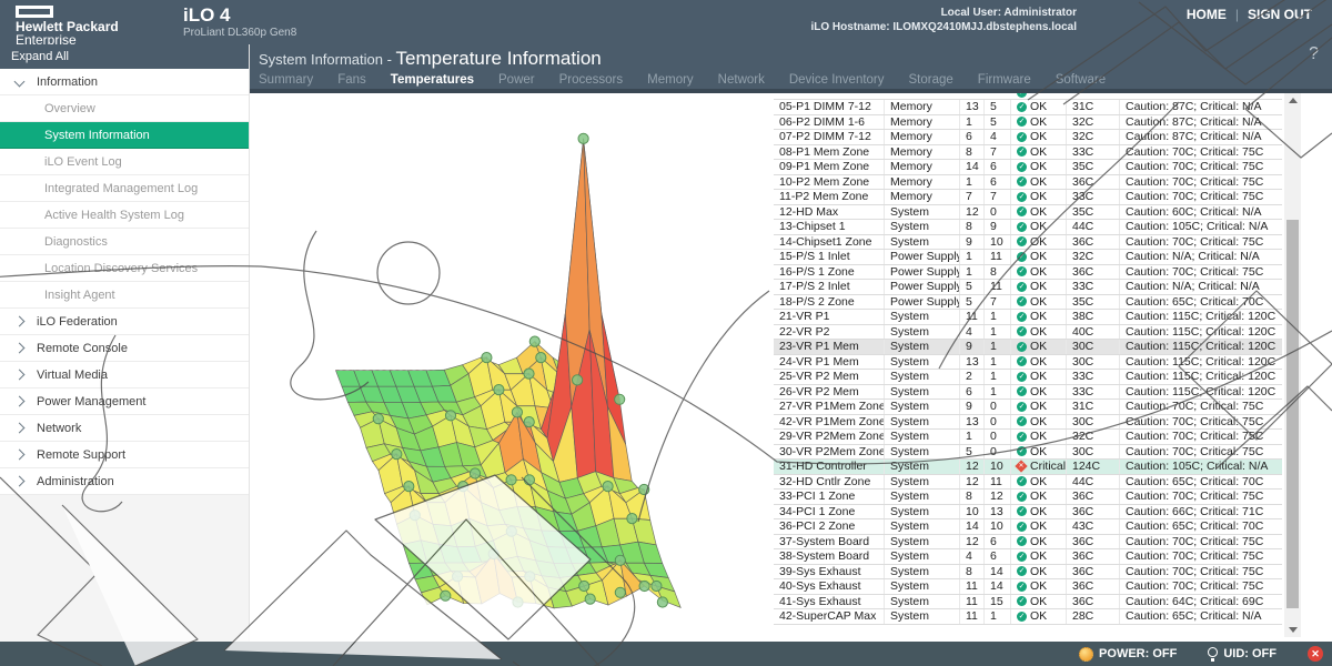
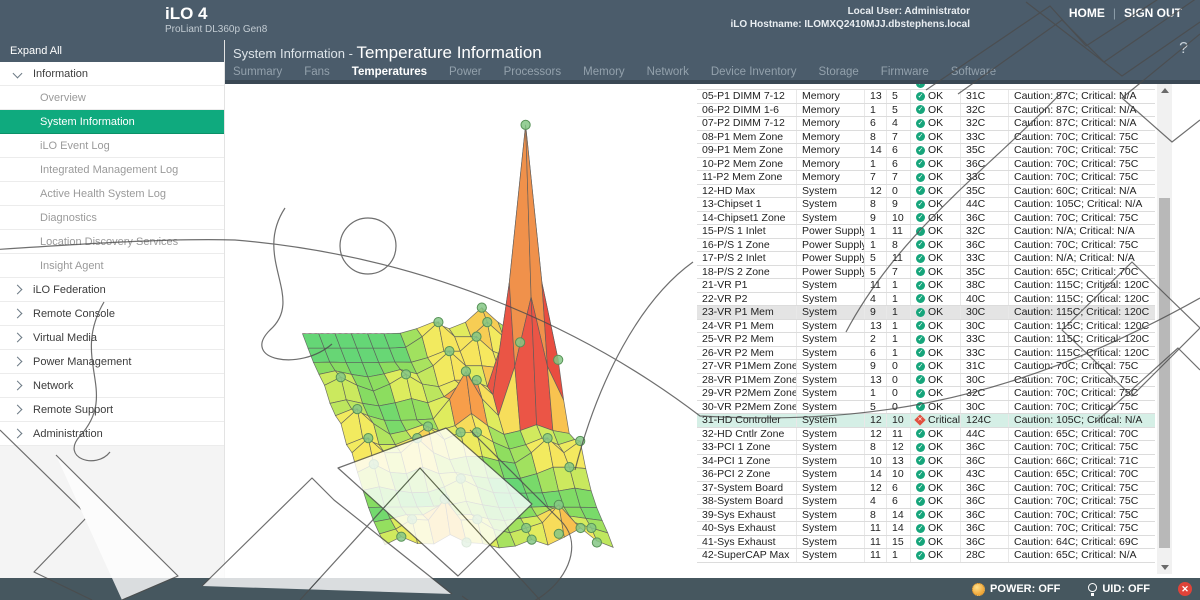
- Hewlett Packard
- Enterprise
  iLO 4
  ProLiant DL360p Gen8
  Local User: Administrator
  iLO Hostname: ILOMXQ2410MJJ.dbstephens.local
  HOME | SIGN OUT
  System Information - Temperature Information
  Summary
  Fans
  Temperatures
  Power
  Processors
  Memory
  Network
  Device Inventory
  Storage
  Firmware
  Software
  ?
  Expand All
  Information
  Overview
  System Information
  iLO Event Log
  Integrated Management Log
  Active Health System Log
  Diagnostics
  Location Discovery Services
  Insight Agent
  iLO Federation
  Remote Console
  Virtual Media
  Power Management
  Network
  Remote Support
  Administration
  05-P1 DIMM 7-12
  Memory
  13
  5
  OK
  31C
  Caution: 87C; Critical: N/A
  06-P2 DIMM 1-6
  Memory
  1
  5
  OK
  32C
  Caution: 87C; Critical: N/A
  07-P2 DIMM 7-12
  Memory
  6
  4
  OK
  32C
  Caution: 87C; Critical: N/A
  08-P1 Mem Zone
  Memory
  8
  7
  OK
  33C
  Caution: 70C; Critical: 75C
  09-P1 Mem Zone
  Memory
  14
  6
  OK
  35C
  Caution: 70C; Critical: 75C
  10-P2 Mem Zone
  Memory
  1
  6
  OK
  36C
  Caution: 70C; Critical: 75C
  11-P2 Mem Zone
  Memory
  7
  7
  OK
  33C
  Caution: 70C; Critical: 75C
  12-HD Max
  System
  12
  0
  OK
  35C
  Caution: 60C; Critical: N/A
  13-Chipset 1
  System
  8
  9
  OK
  44C
  Caution: 105C; Critical: N/A
  14-Chipset1 Zone
  System
  9
  10
  OK
  36C
  Caution: 70C; Critical: 75C
  15-P/S 1 Inlet
  Power Supply
  1
  11
  OK
  32C
  Caution: N/A; Critical: N/A
  16-P/S 1 Zone
  Power Supply
  1
  8
  OK
  36C
  Caution: 70C; Critical: 75C
  17-P/S 2 Inlet
  Power Supply
  5
  11
  OK
  33C
  Caution: N/A; Critical: N/A
  18-P/S 2 Zone
  Power Supply
  5
  7
  OK
  35C
  Caution: 65C; Critical: 70C
  21-VR P1
  System
  11
  1
  OK
  38C
  Caution: 115C; Critical: 120C
  22-VR P2
  System
  4
  1
  OK
  40C
  Caution: 115C; Critical: 120C
  23-VR P1 Mem
  System
  9
  1
  OK
  30C
  Caution: 115C; Critical: 120C
  24-VR P1 Mem
  System
  13
  1
  OK
  30C
  Caution: 115C; Critical: 120C
  25-VR P2 Mem
  System
  2
  1
  OK
  33C
  Caution: 115C; Critical: 120C
  26-VR P2 Mem
  System
  6
  1
  OK
  33C
  Caution: 115C; Critical: 120C
  27-VR P1Mem Zone
  System
  9
  0
  OK
  31C
  Caution: 70C; Critical: 75C
- 42-VR P1Mem Zone
+ 28-VR P1Mem Zone
  System
  13
  0
  OK
  30C
  Caution: 70C; Critical: 75C
  29-VR P2Mem Zone
  System
  1
  0
  OK
  32C
  Caution: 70C; Critical: 75C
  30-VR P2Mem Zone
  System
  5
  0
  OK
  30C
  Caution: 70C; Critical: 75C
  31-HD Controller
  System
  12
  10
  Critical
  124C
  Caution: 105C; Critical: N/A
  32-HD Cntlr Zone
  System
  12
  11
  OK
  44C
  Caution: 65C; Critical: 70C
  33-PCI 1 Zone
  System
  8
  12
  OK
  36C
  Caution: 70C; Critical: 75C
  34-PCI 1 Zone
  System
  10
  13
  OK
  36C
  Caution: 66C; Critical: 71C
  36-PCI 2 Zone
  System
  14
  10
  OK
  43C
  Caution: 65C; Critical: 70C
  37-System Board
  System
  12
  6
  OK
  36C
  Caution: 70C; Critical: 75C
  38-System Board
  System
  4
  6
  OK
  36C
  Caution: 70C; Critical: 75C
  39-Sys Exhaust
  System
  8
  14
  OK
  36C
  Caution: 70C; Critical: 75C
  40-Sys Exhaust
  System
  11
  14
  OK
  36C
  Caution: 70C; Critical: 75C
  41-Sys Exhaust
  System
  11
  15
  OK
  36C
  Caution: 64C; Critical: 69C
  42-SuperCAP Max
  System
  11
  1
  OK
  28C
  Caution: 65C; Critical: N/A
  POWER: OFF
  UID: OFF
  ✕
